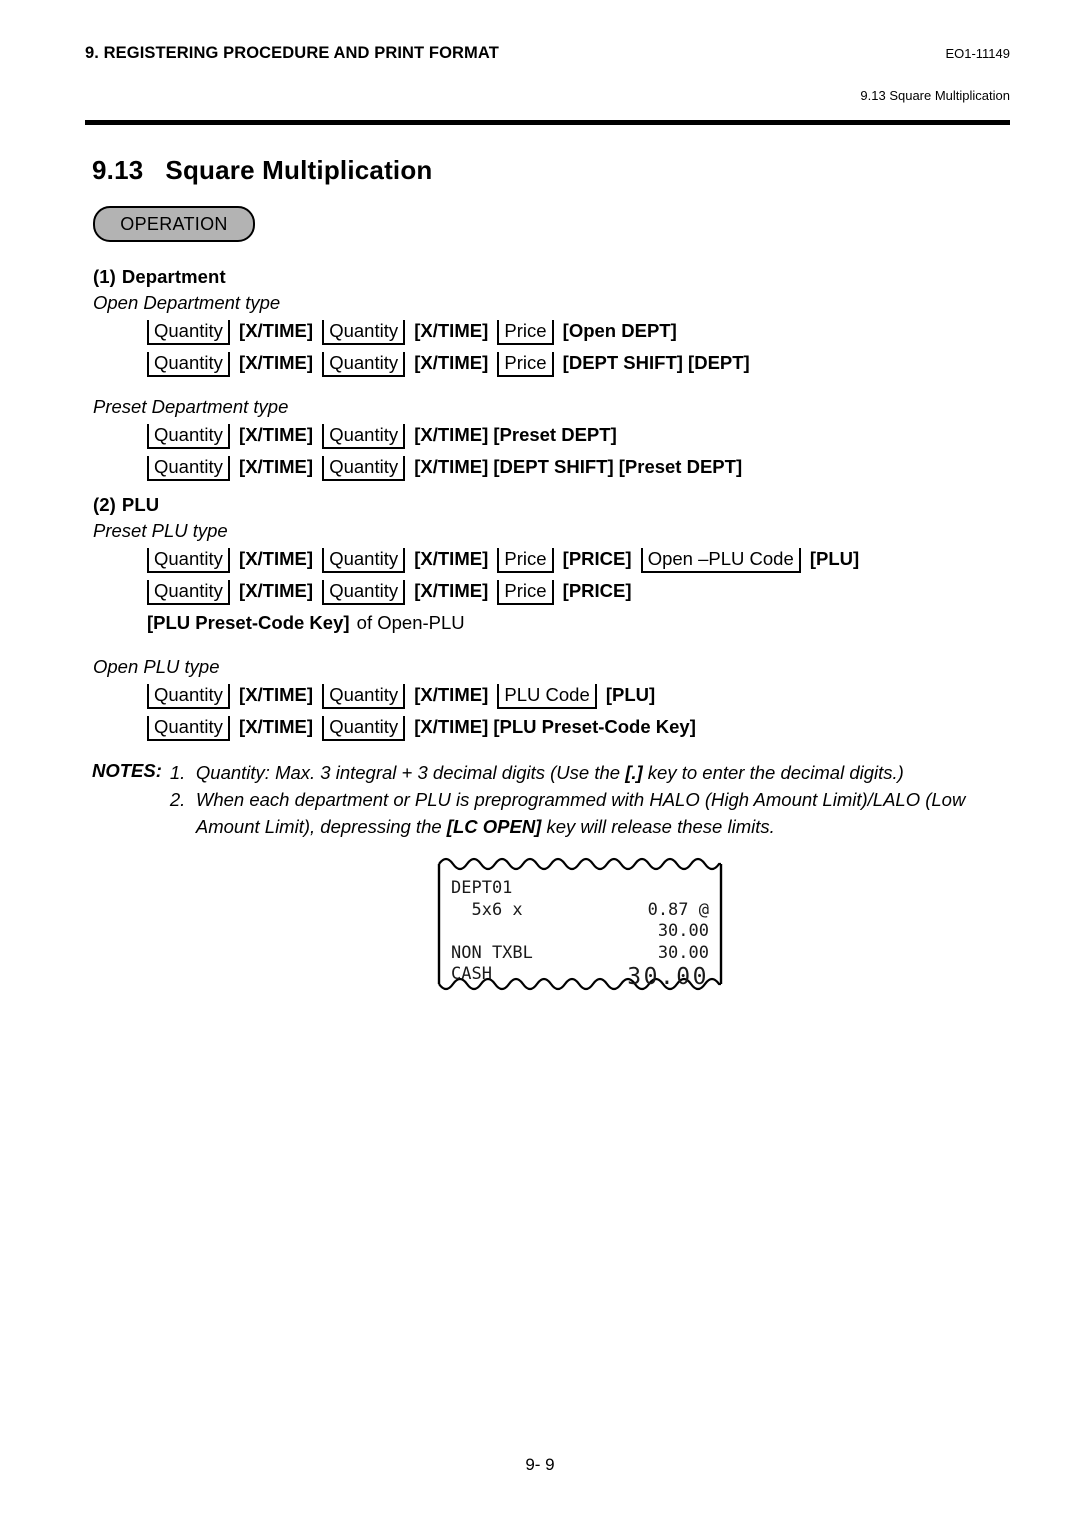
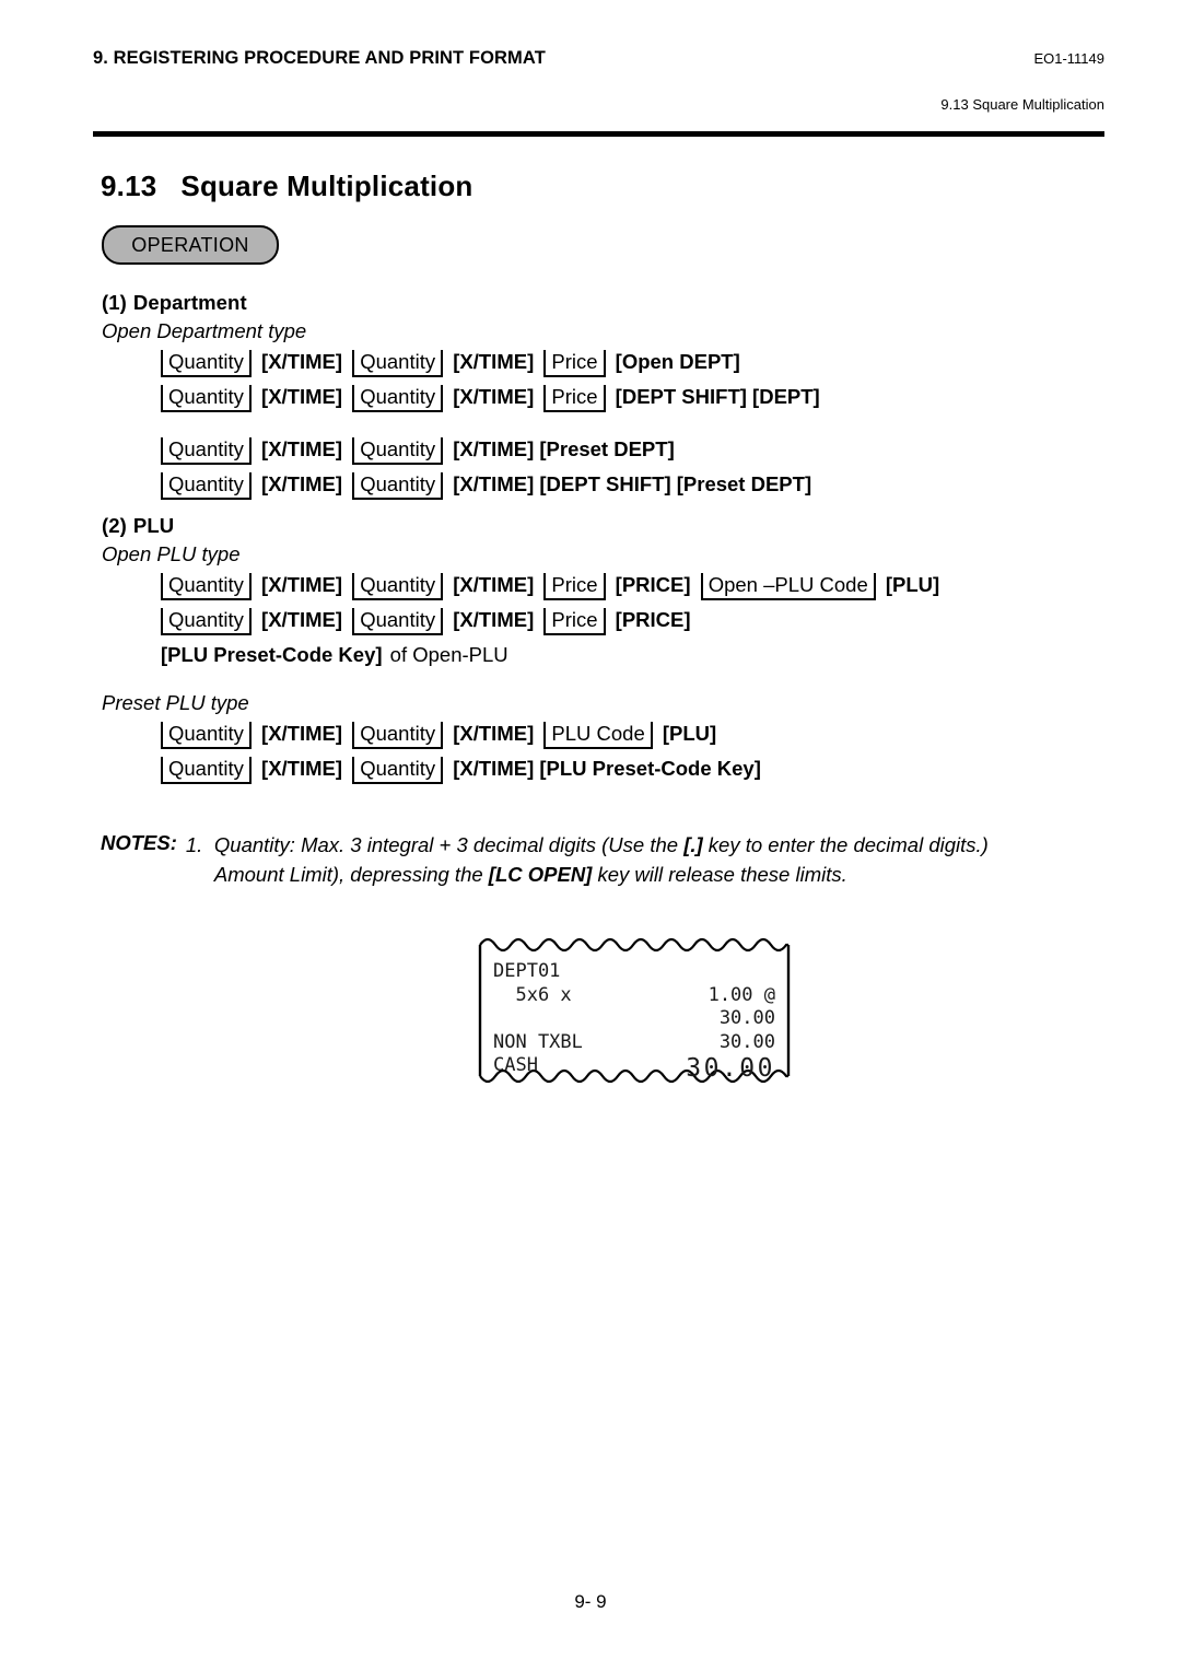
  9. REGISTERING PROCEDURE AND PRINT FORMAT
  EO1-11149
  9.13 Square Multiplication
  9.13 Square Multiplication
  OPERATION
  (1) Department
  Open Department type
  Quantity [X/TIME] Quantity [X/TIME] Price [Open DEPT]
  Quantity [X/TIME] Quantity [X/TIME] Price [DEPT SHIFT] [DEPT]
- Preset Department type
  Quantity [X/TIME] Quantity [X/TIME] [Preset DEPT]
  Quantity [X/TIME] Quantity [X/TIME] [DEPT SHIFT] [Preset DEPT]
  (2) PLU
- Preset PLU type
+ Open PLU type
  Quantity [X/TIME] Quantity [X/TIME] Price [PRICE] Open –PLU Code [PLU]
  Quantity [X/TIME] Quantity [X/TIME] Price [PRICE]
  [PLU Preset-Code Key] of Open-PLU
- Open PLU type
+ Preset PLU type
  Quantity [X/TIME] Quantity [X/TIME] PLU Code [PLU]
  Quantity [X/TIME] Quantity [X/TIME] [PLU Preset-Code Key]
  NOTES:
  1.
  Quantity: Max. 3 integral + 3 decimal digits (Use the [.] key to enter the decimal digits.)
- 2.
- When each department or PLU is preprogrammed with HALO (High Amount Limit)/LALO (Low
  Amount Limit), depressing the [LC OPEN] key will release these limits.
  DEPT01
  5x6 x
- 0.87 @
+ 1.00 @
  30.00
  NON TXBL
  30.00
  CASH
  30.00
  9- 9
